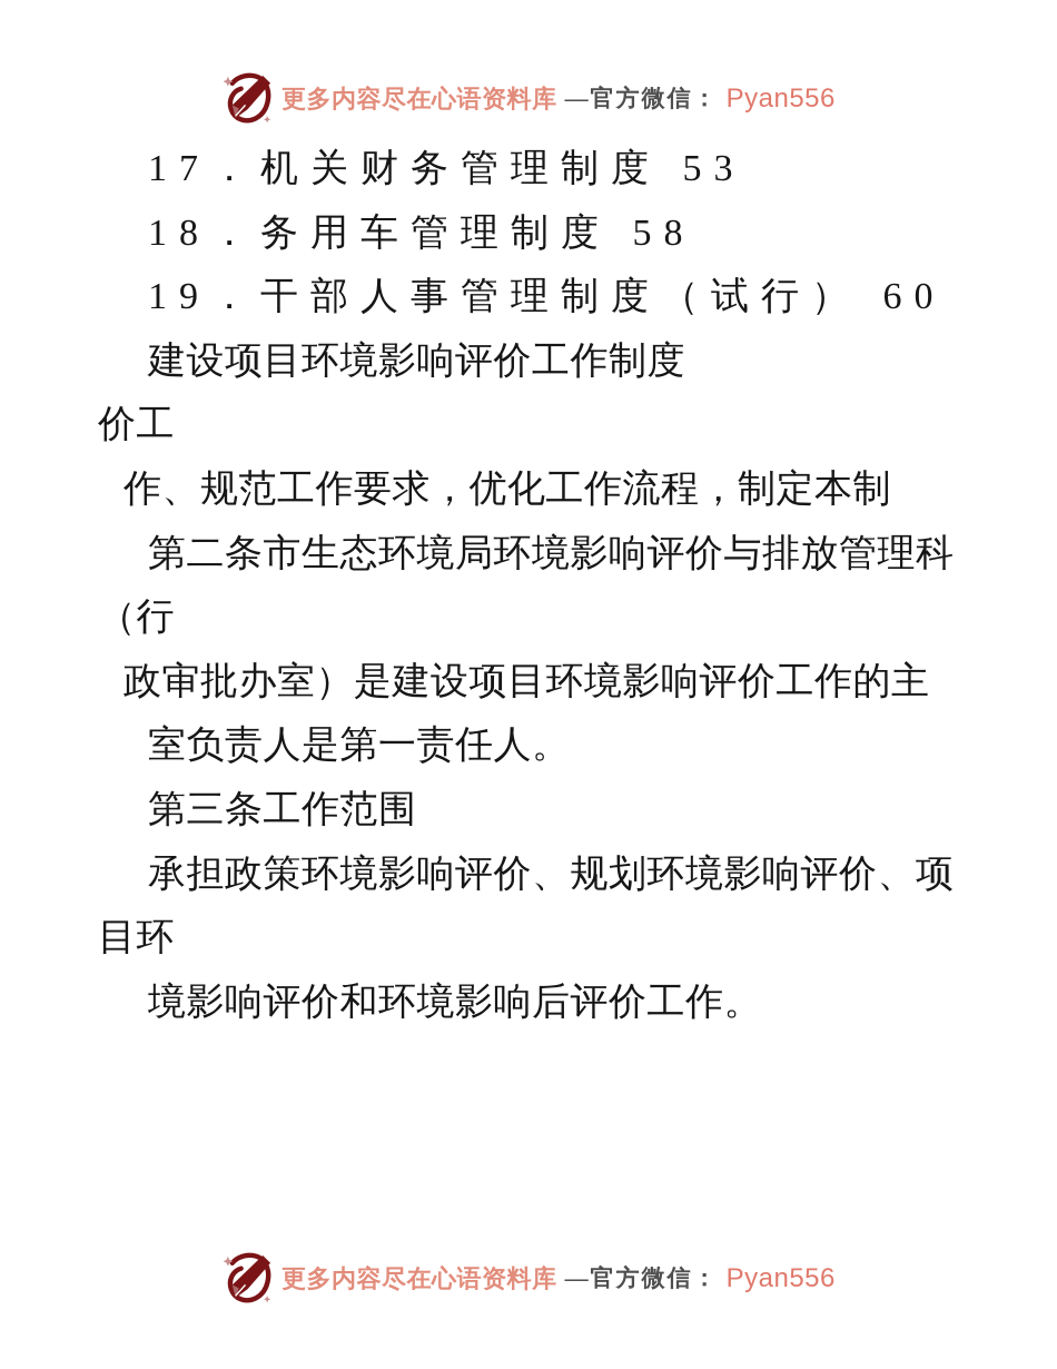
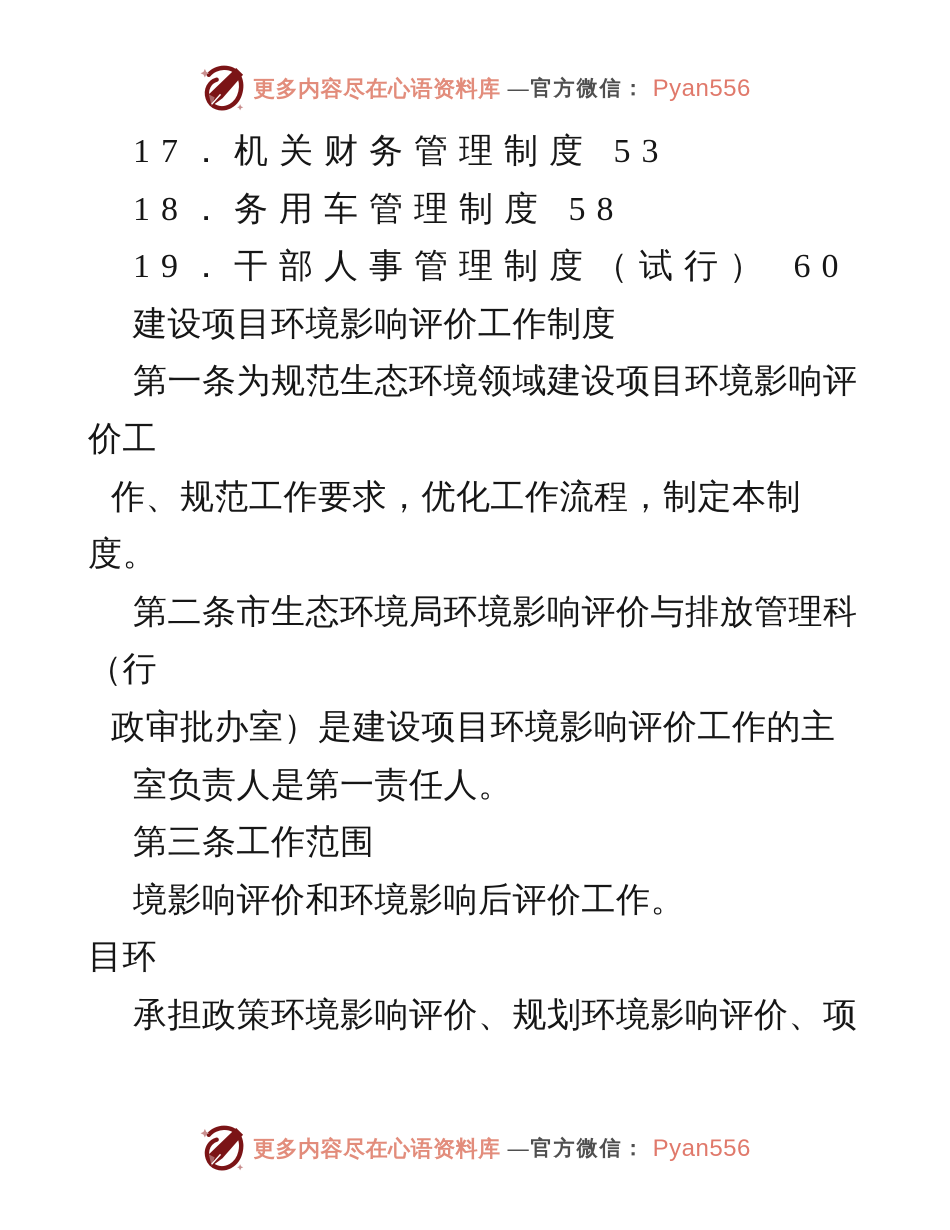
  更多内容尽在心语资料库
  —官方微信：
  Pyan556
  17．机关财务管理制度 53
  18．务用车管理制度 58
  19．干部人事管理制度（试行） 60
  建设项目环境影响评价工作制度
+ 第一条为规范生态环境领域建设项目环境影响评
  价工
  作、规范工作要求，优化工作流程，制定本制
+ 度。
  第二条市生态环境局环境影响评价与排放管理科
  （行
  政审批办室）是建设项目环境影响评价工作的主
  室负责人是第一责任人。
  第三条工作范围
- 承担政策环境影响评价、规划环境影响评价、项
+ 境影响评价和环境影响后评价工作。
  目环
- 境影响评价和环境影响后评价工作。
+ 承担政策环境影响评价、规划环境影响评价、项
  更多内容尽在心语资料库
  —官方微信：
  Pyan556
